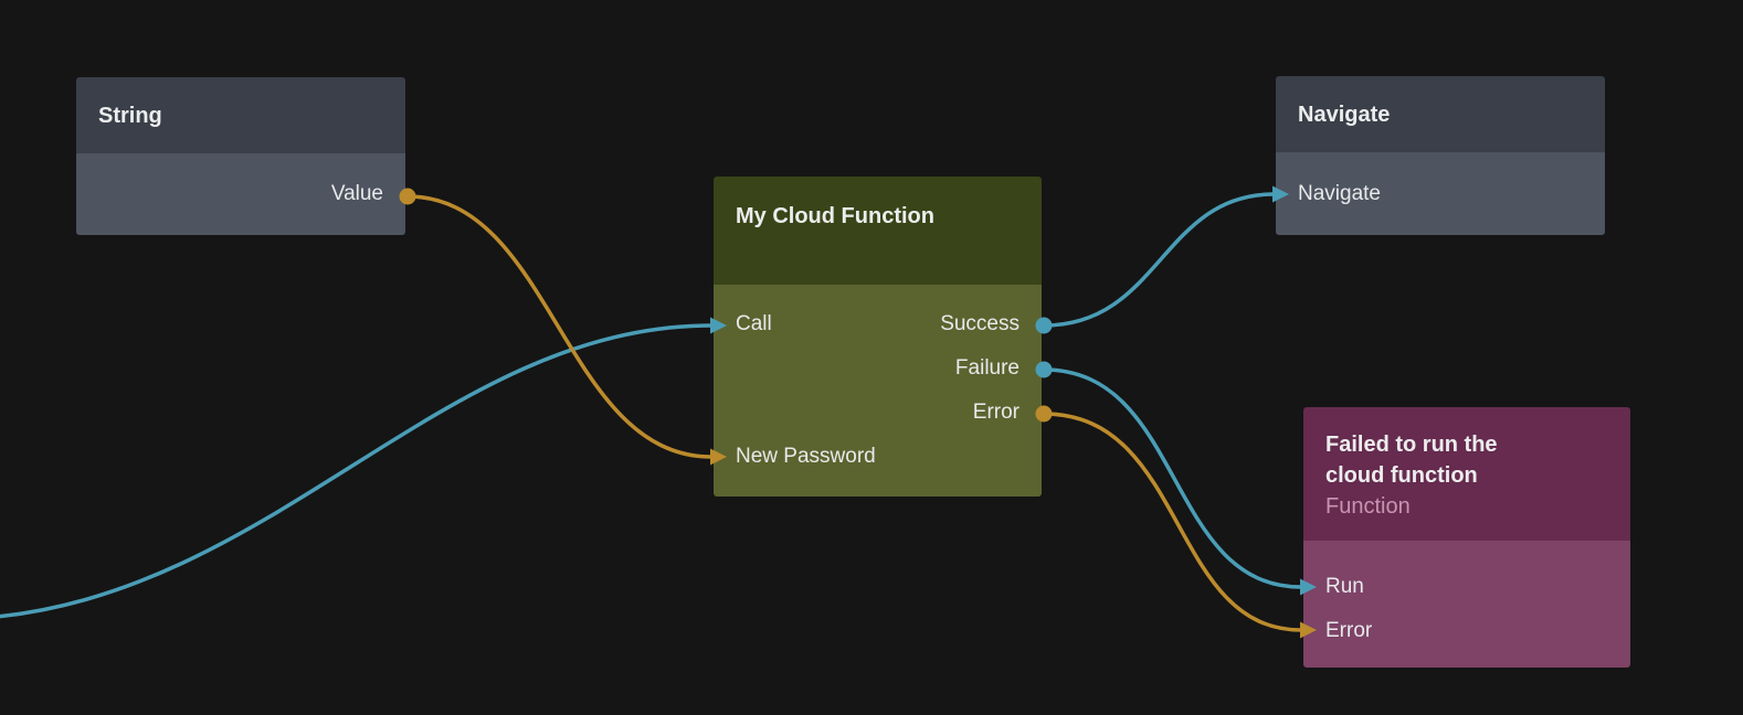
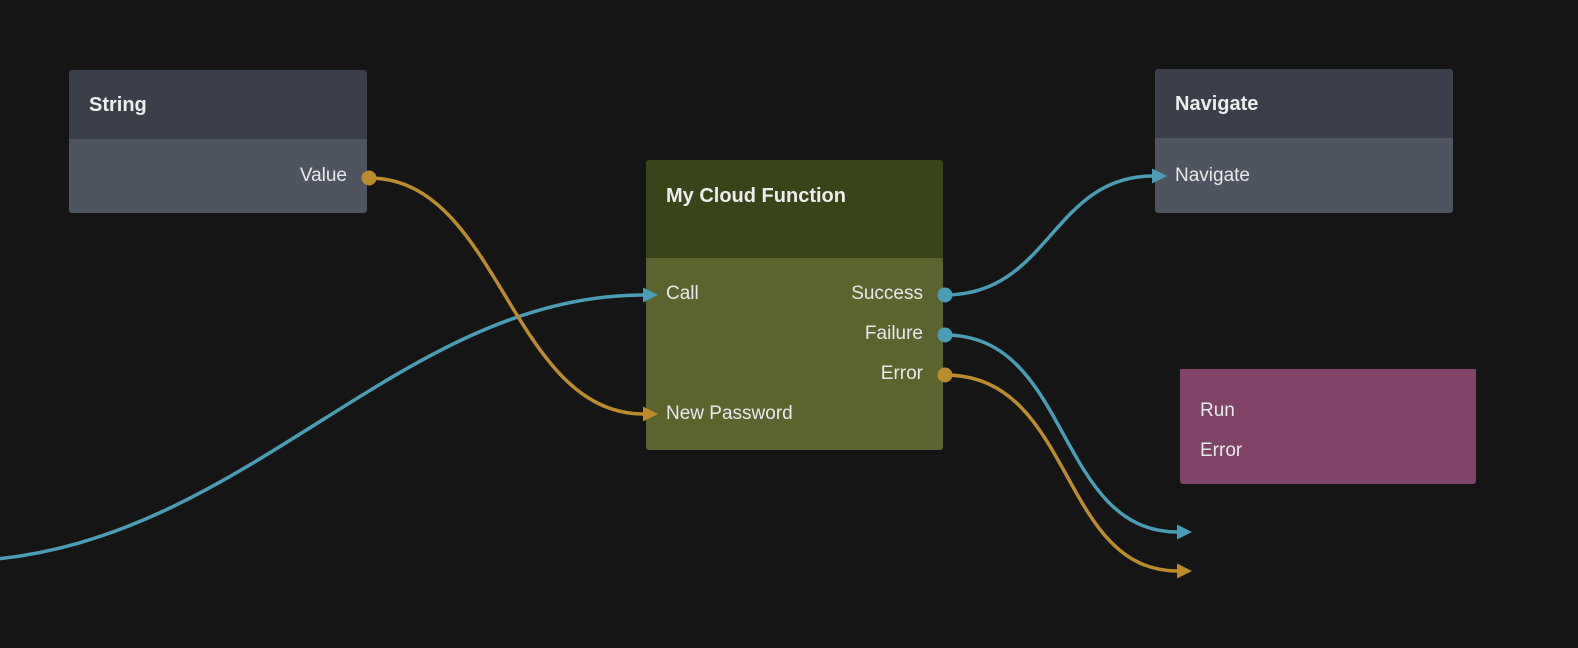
  String
  Value
  Navigate
  Navigate
  My Cloud Function
  Call
  Success
  Failure
  Error
  New Password
- Failed to run the cloud function
- Function
  Run
  Error
